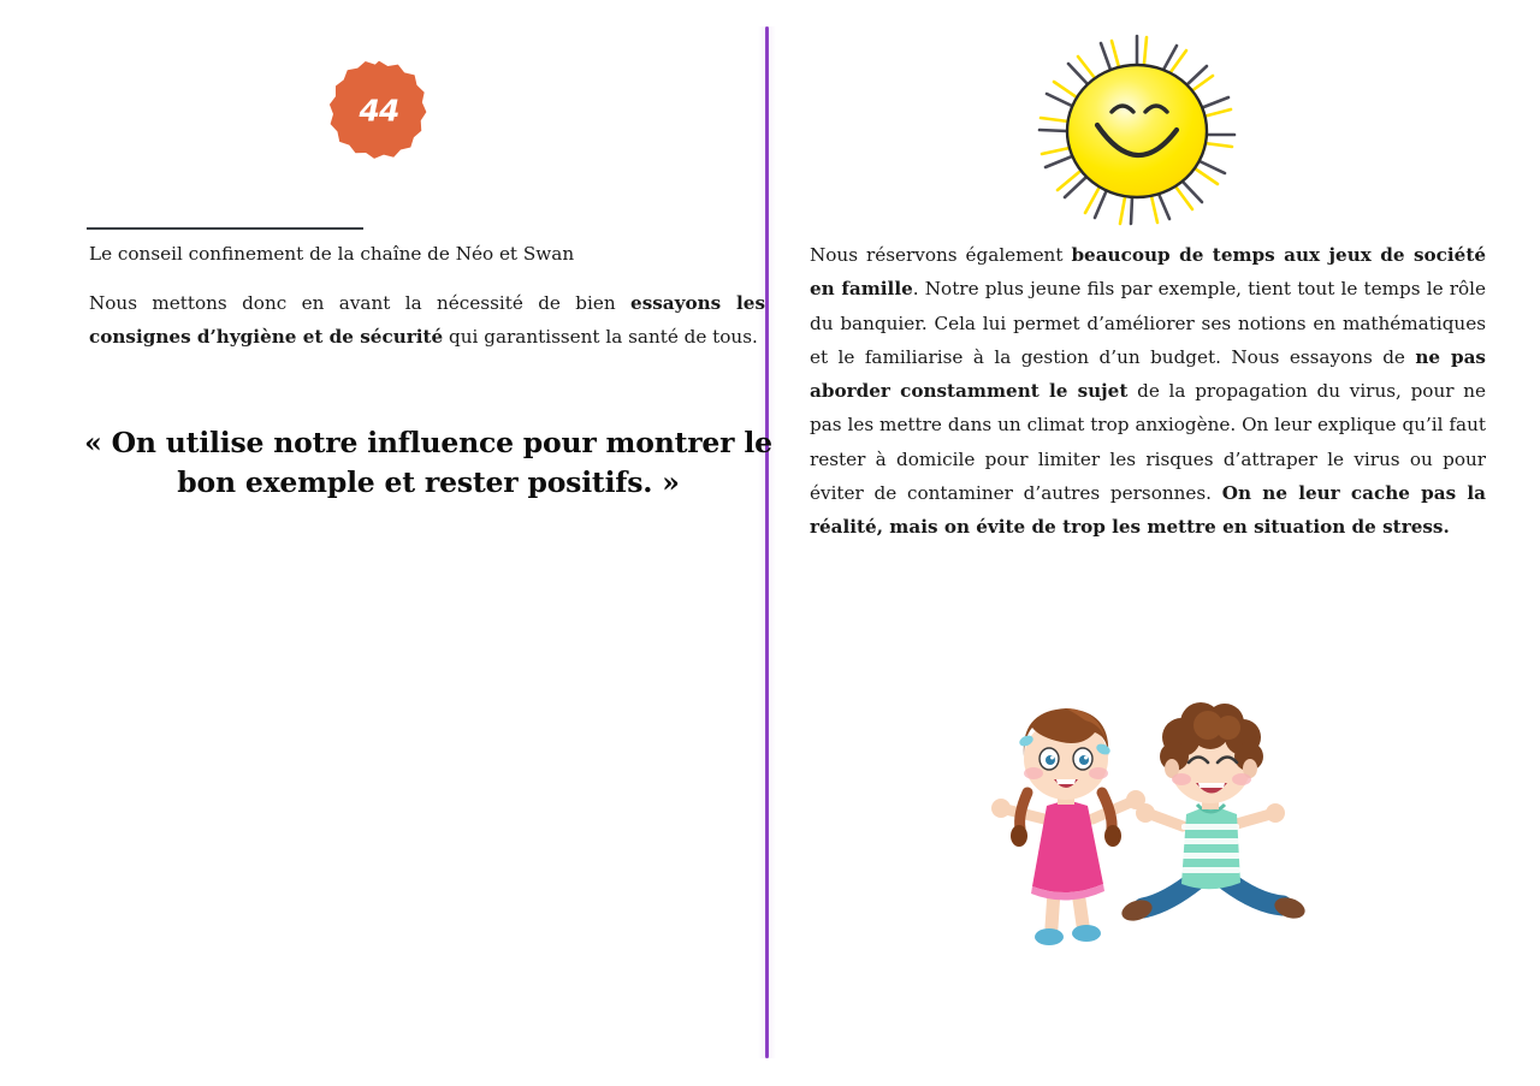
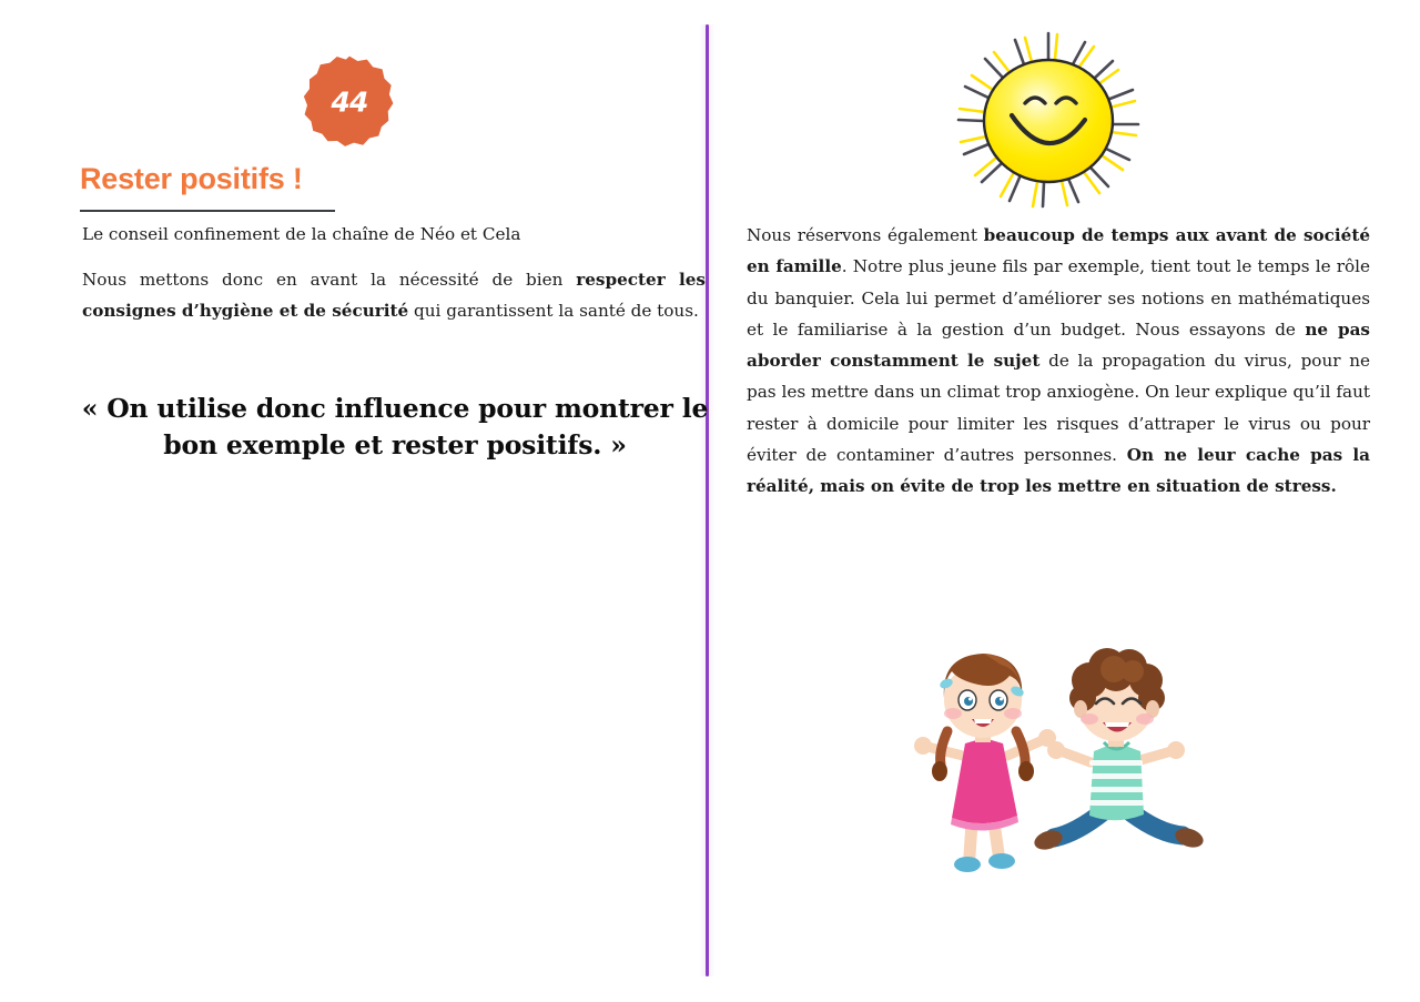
  44
+ Rester positifs !
- Le conseil confinement de la chaîne de Néo et Swan
+ Le conseil confinement de la chaîne de Néo et Cela
- Nous mettons donc en avant la nécessité de bien essayons les consignes d’hygiène et de sécurité qui garantissent la santé de tous.
+ Nous mettons donc en avant la nécessité de bien respecter les consignes d’hygiène et de sécurité qui garantissent la santé de tous.
- « On utilise notre influence pour montrer le bon exemple et rester positifs. »
+ « On utilise donc influence pour montrer le bon exemple et rester positifs. »
- Nous réservons également beaucoup de temps aux jeux de société en famille. Notre plus jeune fils par exemple, tient tout le temps le rôle du banquier. Cela lui permet d’améliorer ses notions en mathématiques et le familiarise à la gestion d’un budget. Nous essayons de ne pas aborder constamment le sujet de la propagation du virus, pour ne pas les mettre dans un climat trop anxiogène. On leur explique qu’il faut rester à domicile pour limiter les risques d’attraper le virus ou pour éviter de contaminer d’autres personnes. On ne leur cache pas la réalité, mais on évite de trop les mettre en situation de stress.
+ Nous réservons également beaucoup de temps aux avant de société en famille. Notre plus jeune fils par exemple, tient tout le temps le rôle du banquier. Cela lui permet d’améliorer ses notions en mathématiques et le familiarise à la gestion d’un budget. Nous essayons de ne pas aborder constamment le sujet de la propagation du virus, pour ne pas les mettre dans un climat trop anxiogène. On leur explique qu’il faut rester à domicile pour limiter les risques d’attraper le virus ou pour éviter de contaminer d’autres personnes. On ne leur cache pas la réalité, mais on évite de trop les mettre en situation de stress.
